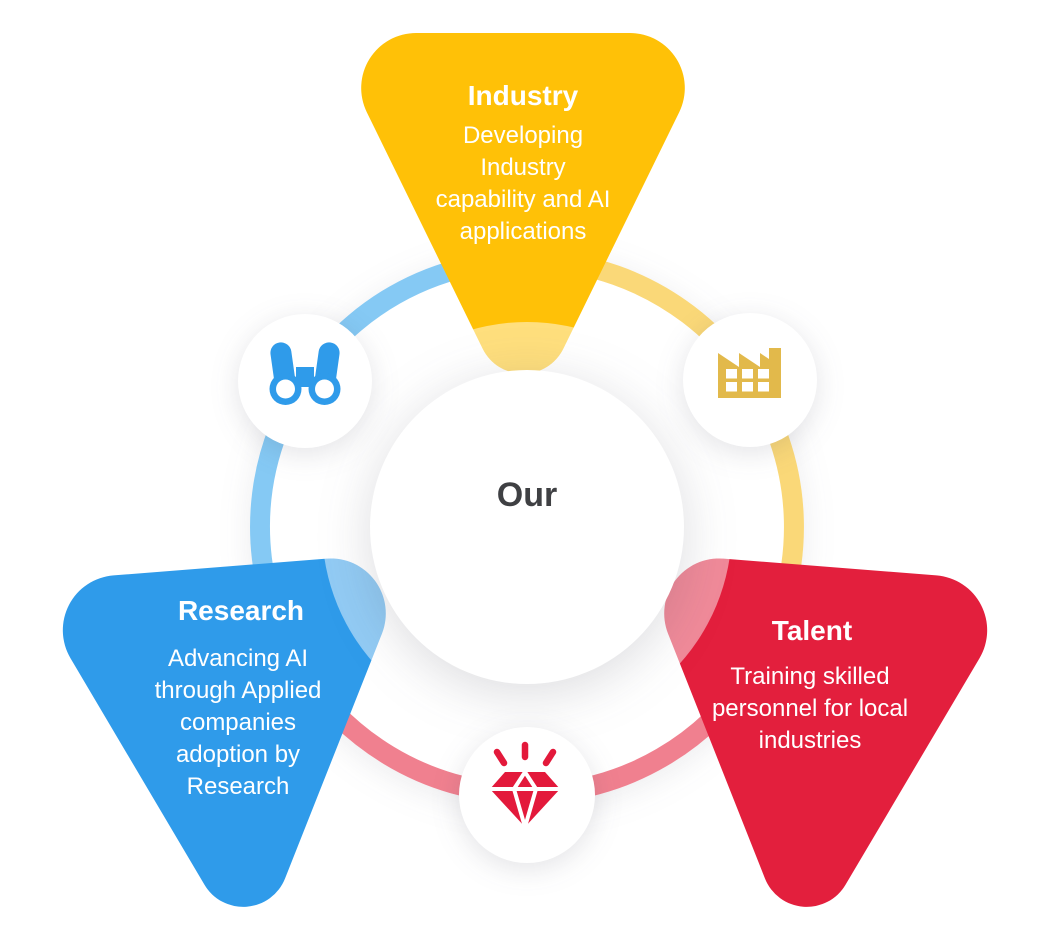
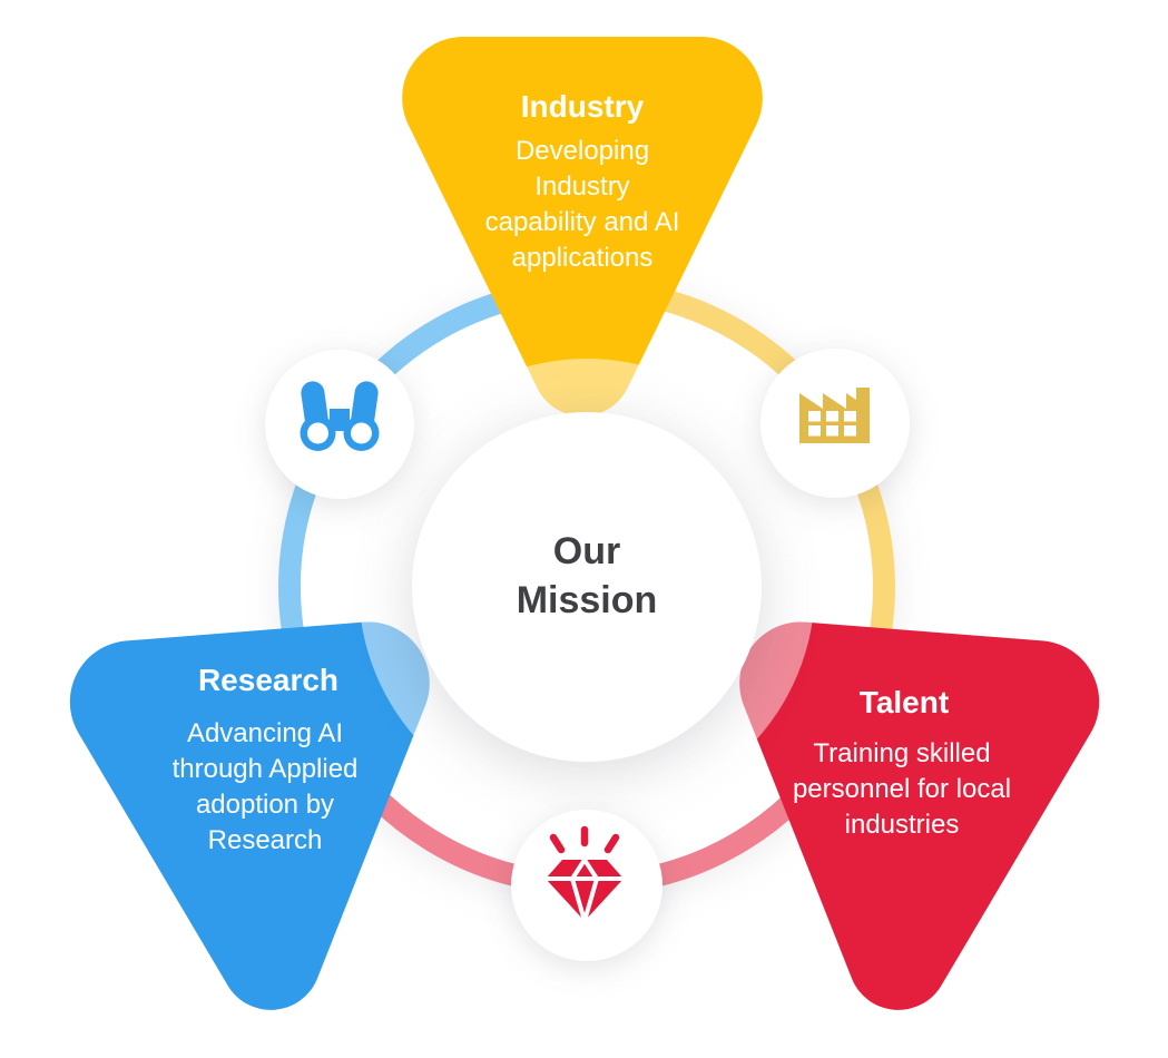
  Industry
  Developing
  Industry
  capability and AI
  applications
  Research
  Advancing AI
  through Applied
- companies
  adoption by
  Research
  Talent
  Training skilled
  personnel for local
  industries
  Our
+ Mission
